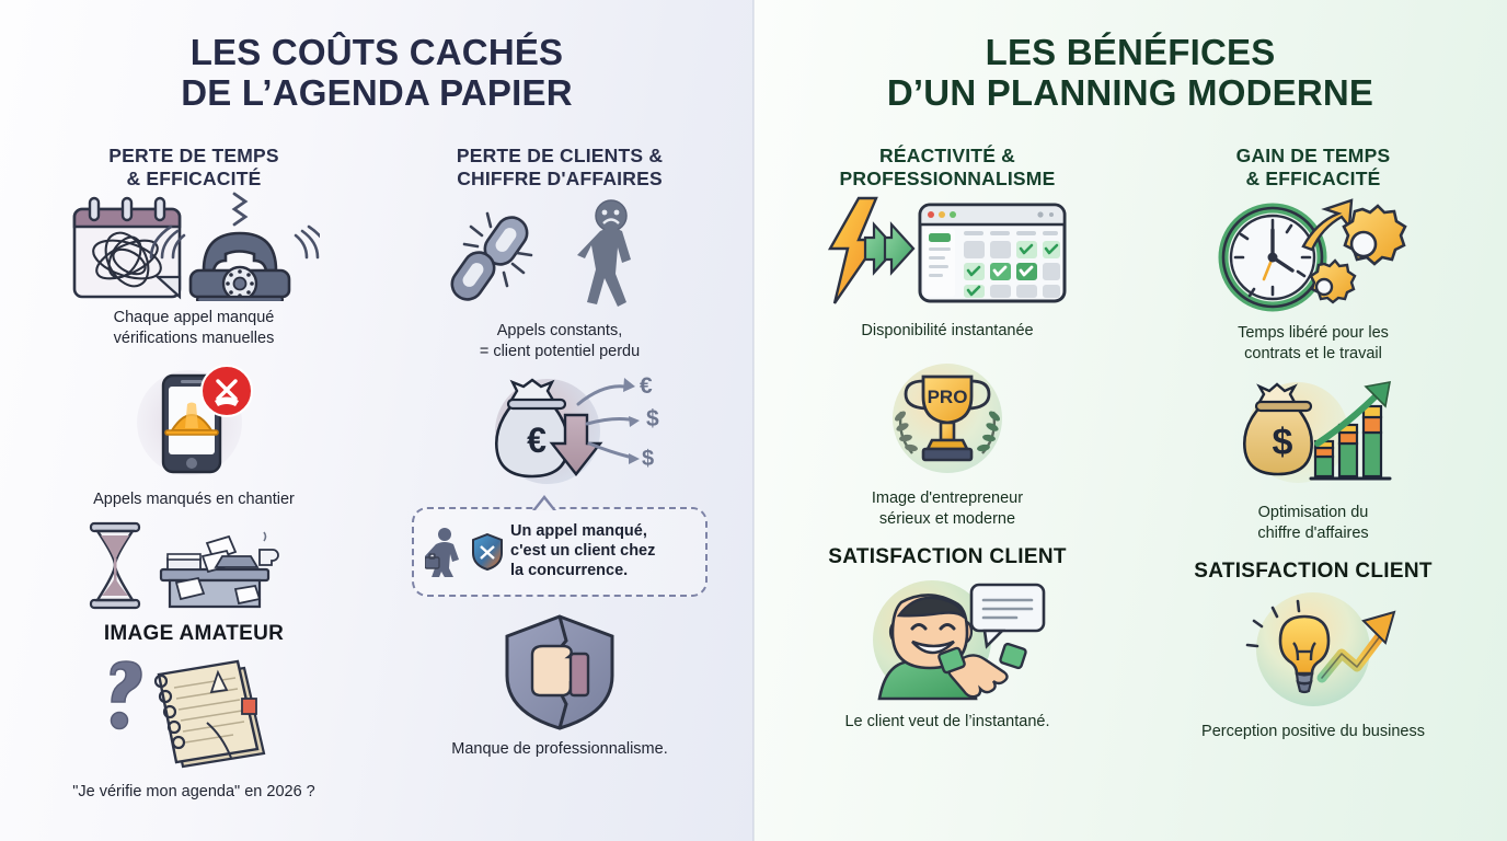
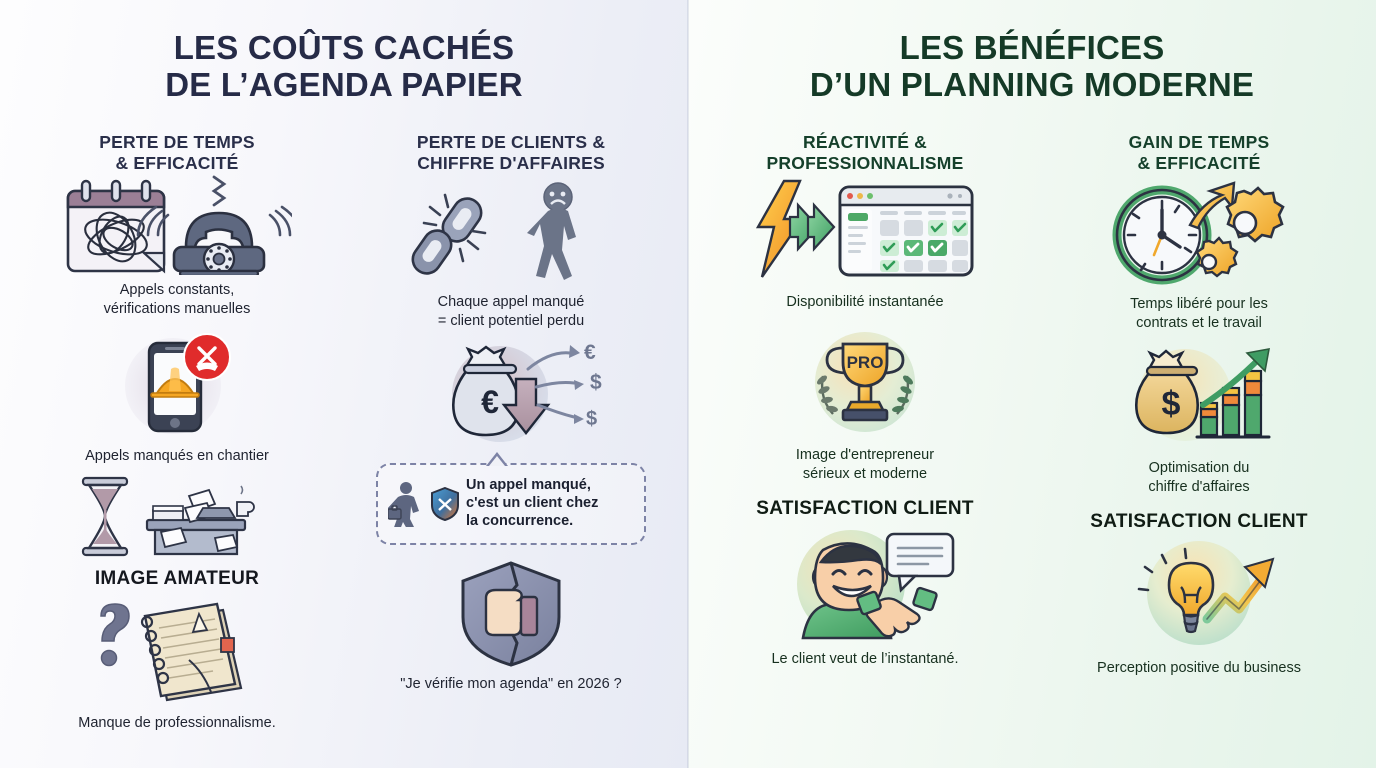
  LES COÛTS CACHÉS
  DE L’AGENDA PAPIER
  PERTE DE TEMPS
  & EFFICACITÉ
- Chaque appel manqué
+ Appels constants,
  vérifications manuelles
  Appels manqués en chantier
  IMAGE AMATEUR
- "Je vérifie mon agenda" en 2026 ?
+ Manque de professionnalisme.
  PERTE DE CLIENTS &
  CHIFFRE D'AFFAIRES
- Appels constants,
+ Chaque appel manqué
  = client potentiel perdu
  €
  €
  $
  $
  Un appel manqué,
  c'est un client chez
  la concurrence.
- Manque de professionnalisme.
+ "Je vérifie mon agenda" en 2026 ?
  LES BÉNÉFICES
  D’UN PLANNING MODERNE
  RÉACTIVITÉ &
  PROFESSIONNALISME
  Disponibilité instantanée
  PRO
  Image d'entrepreneur
  sérieux et moderne
  SATISFACTION CLIENT
  Le client veut de l’instantané.
  GAIN DE TEMPS
  & EFFICACITÉ
  Temps libéré pour les
  contrats et le travail
  $
  Optimisation du
  chiffre d'affaires
  SATISFACTION CLIENT
  Perception positive du business
